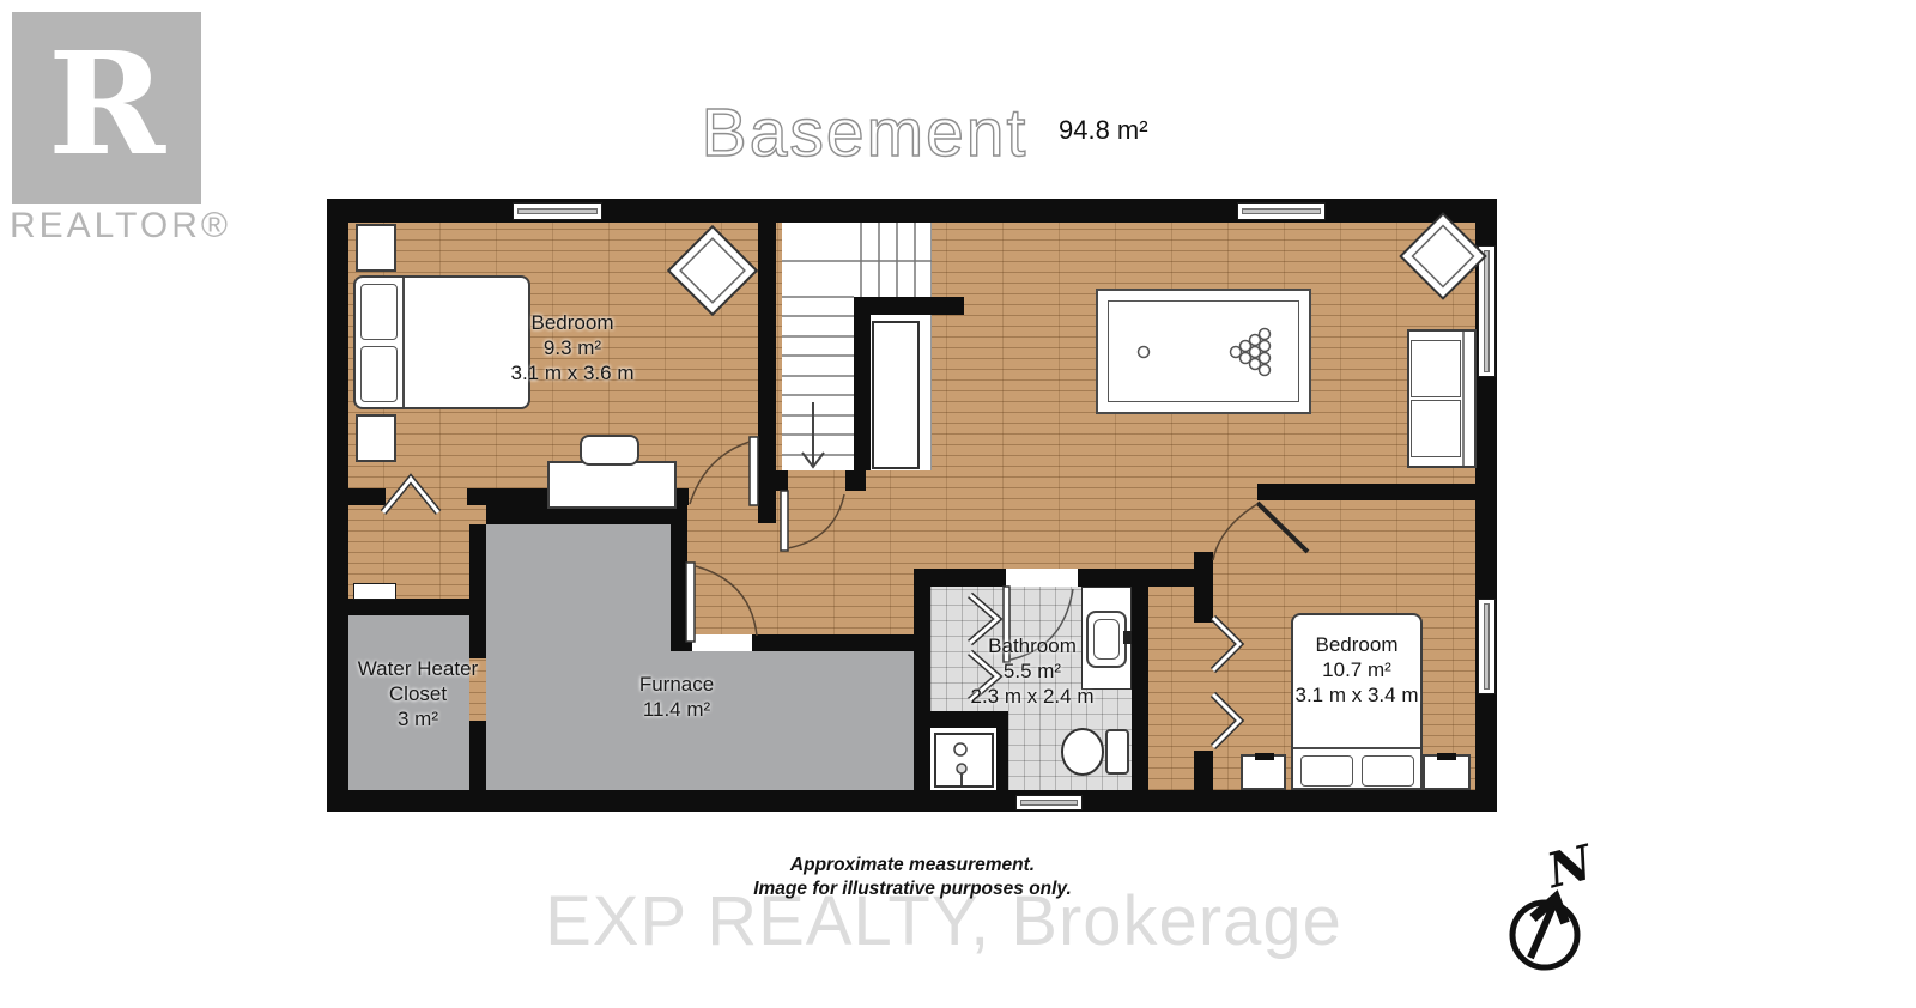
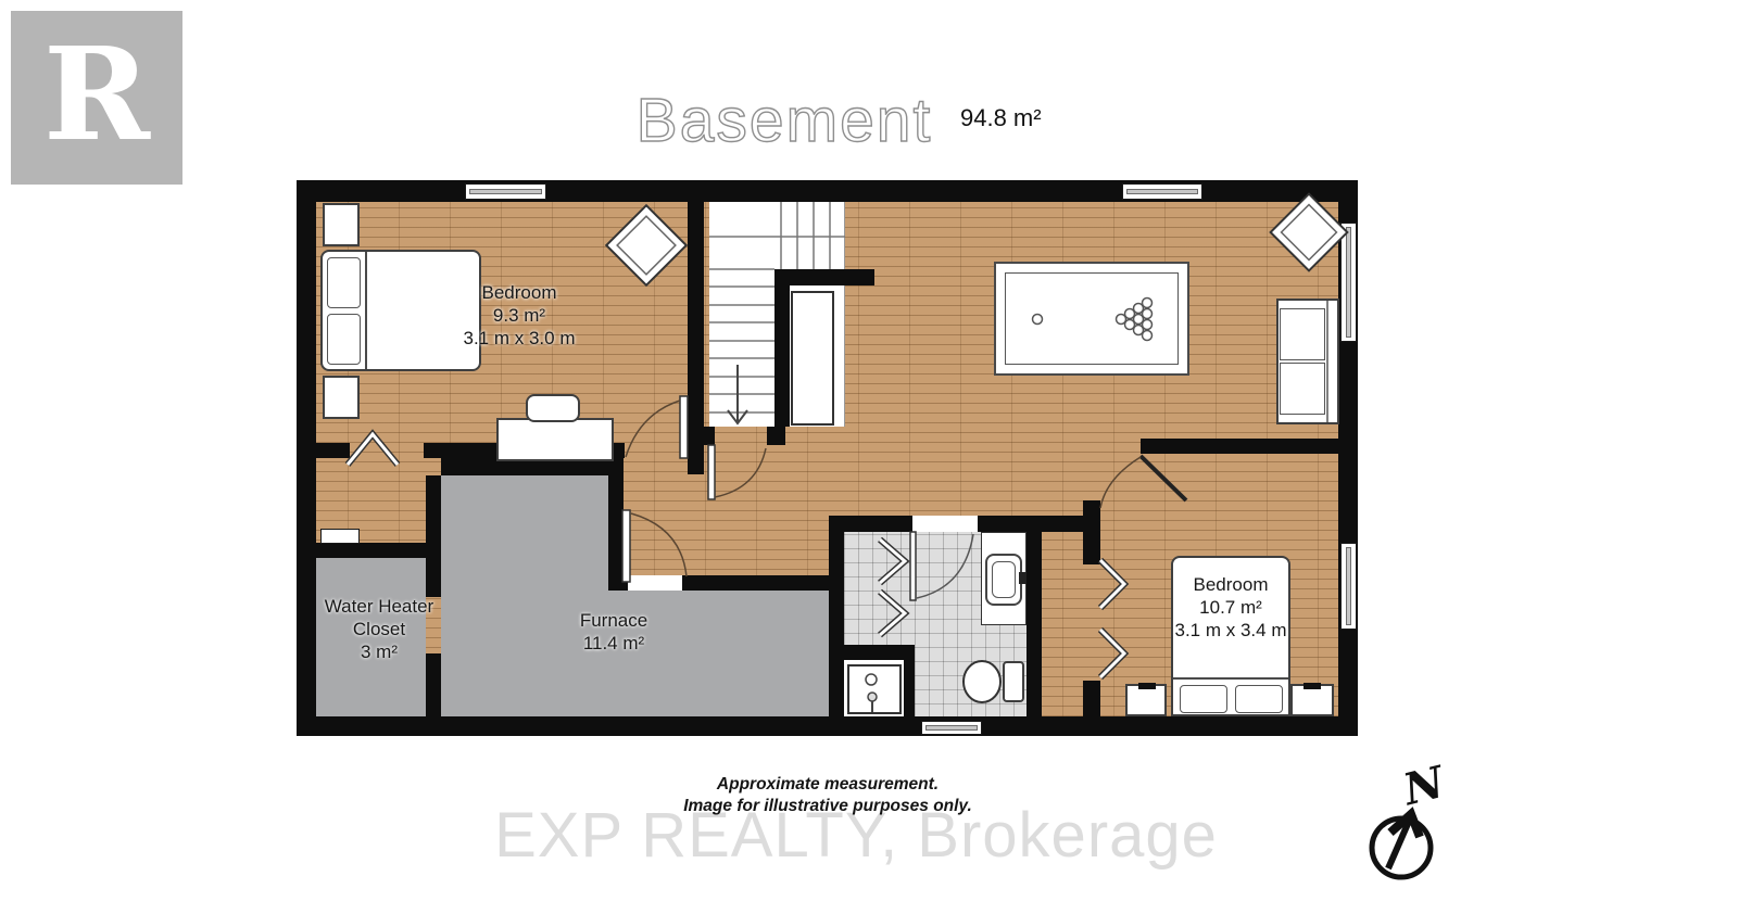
  R
- REALTOR®
  Basement
  94.8 m²
  Bedroom
  9.3 m²
- 3.1 m x 3.6 m
+ 3.1 m x 3.0 m
  Water Heater
  Closet
  3 m²
  Furnace
  11.4 m²
- Bathroom
- 5.5 m²
- 2.3 m x 2.4 m
  Bedroom
  10.7 m²
  3.1 m x 3.4 m
  EXP REALTY, Brokerage
  Approximate measurement.
  Image for illustrative purposes only.
